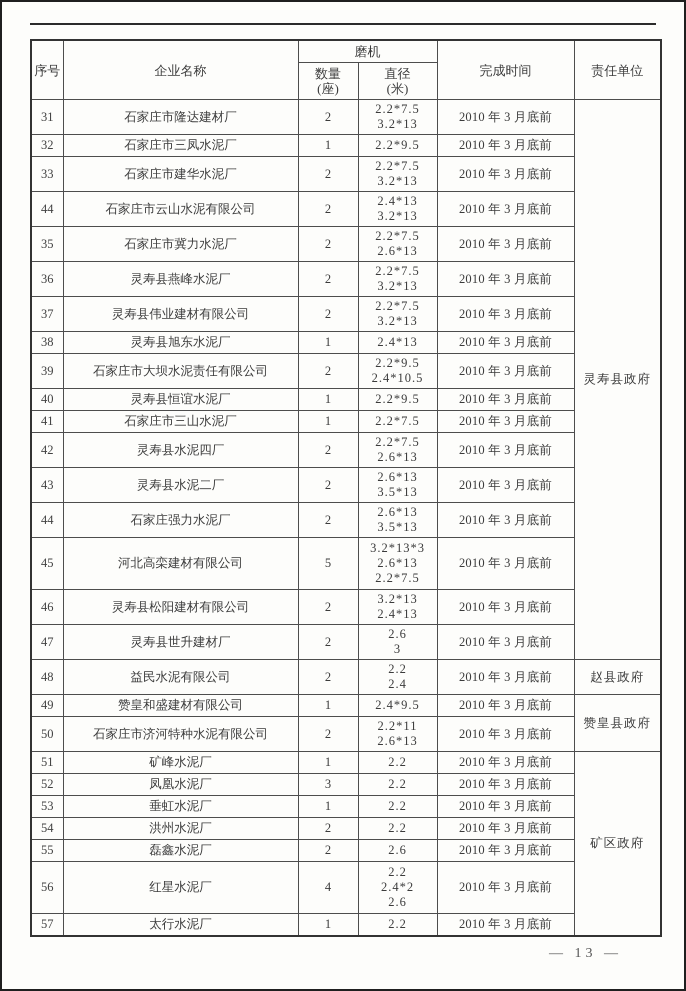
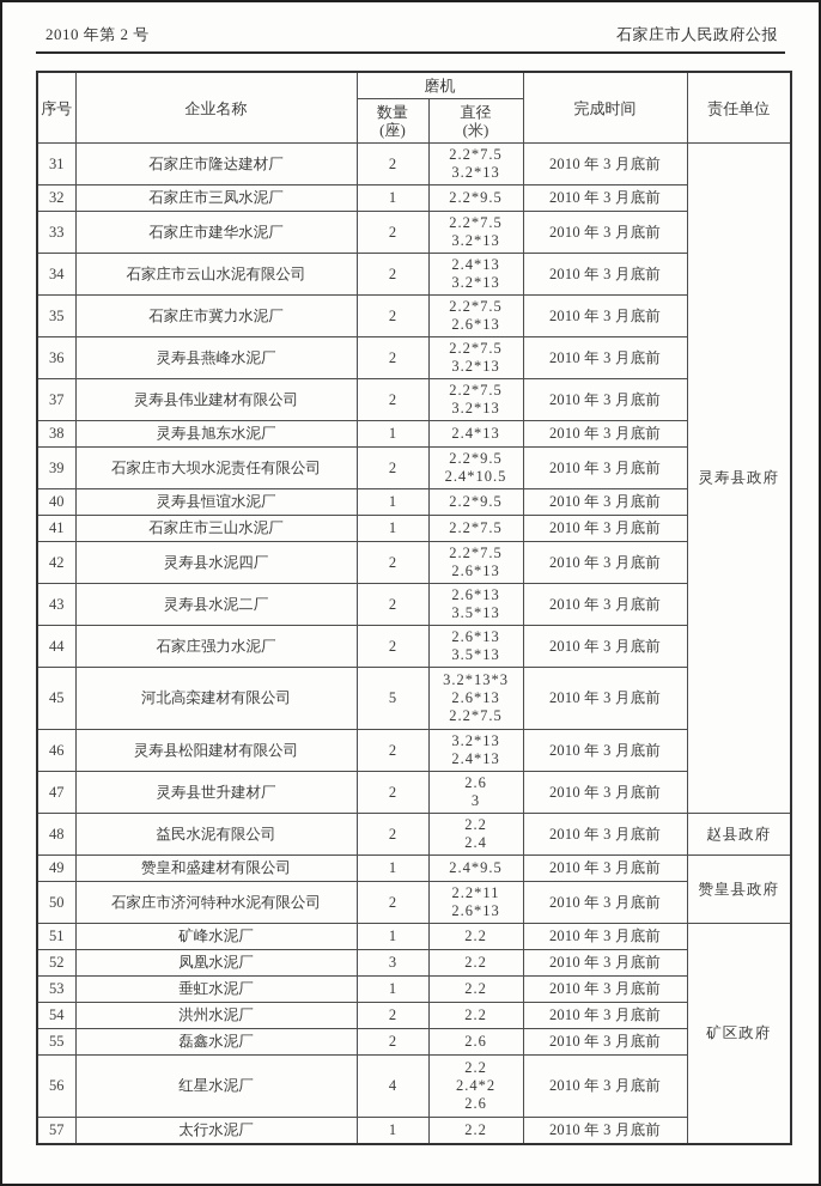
+ 2010 年第 2 号
+ 石家庄市人民政府公报
  序号	企业名称	磨机	完成时间	责任单位
  数量 (座)	直径 (米)
  31	石家庄市隆达建材厂	2	2.2*7.53.2*13	2010 年 3 月底前	灵寿县政府
  32	石家庄市三凤水泥厂	1	2.2*9.5	2010 年 3 月底前
  33	石家庄市建华水泥厂	2	2.2*7.53.2*13	2010 年 3 月底前
- 44	石家庄市云山水泥有限公司	2	2.4*133.2*13	2010 年 3 月底前
+ 34	石家庄市云山水泥有限公司	2	2.4*133.2*13	2010 年 3 月底前
  35	石家庄市冀力水泥厂	2	2.2*7.52.6*13	2010 年 3 月底前
  36	灵寿县燕峰水泥厂	2	2.2*7.53.2*13	2010 年 3 月底前
  37	灵寿县伟业建材有限公司	2	2.2*7.53.2*13	2010 年 3 月底前
  38	灵寿县旭东水泥厂	1	2.4*13	2010 年 3 月底前
  39	石家庄市大坝水泥责任有限公司	2	2.2*9.52.4*10.5	2010 年 3 月底前
  40	灵寿县恒谊水泥厂	1	2.2*9.5	2010 年 3 月底前
  41	石家庄市三山水泥厂	1	2.2*7.5	2010 年 3 月底前
  42	灵寿县水泥四厂	2	2.2*7.52.6*13	2010 年 3 月底前
  43	灵寿县水泥二厂	2	2.6*133.5*13	2010 年 3 月底前
  44	石家庄强力水泥厂	2	2.6*133.5*13	2010 年 3 月底前
  45	河北高栾建材有限公司	5	3.2*13*32.6*132.2*7.5	2010 年 3 月底前
  46	灵寿县松阳建材有限公司	2	3.2*132.4*13	2010 年 3 月底前
  47	灵寿县世升建材厂	2	2.63	2010 年 3 月底前
  48	益民水泥有限公司	2	2.22.4	2010 年 3 月底前	赵县政府
  49	赞皇和盛建材有限公司	1	2.4*9.5	2010 年 3 月底前	赞皇县政府
  50	石家庄市济河特种水泥有限公司	2	2.2*112.6*13	2010 年 3 月底前
  51	矿峰水泥厂	1	2.2	2010 年 3 月底前	矿区政府
  52	凤凰水泥厂	3	2.2	2010 年 3 月底前
  53	垂虹水泥厂	1	2.2	2010 年 3 月底前
  54	洪州水泥厂	2	2.2	2010 年 3 月底前
  55	磊鑫水泥厂	2	2.6	2010 年 3 月底前
  56	红星水泥厂	4	2.22.4*22.6	2010 年 3 月底前
  57	太行水泥厂	1	2.2	2010 年 3 月底前
- — 13 —
